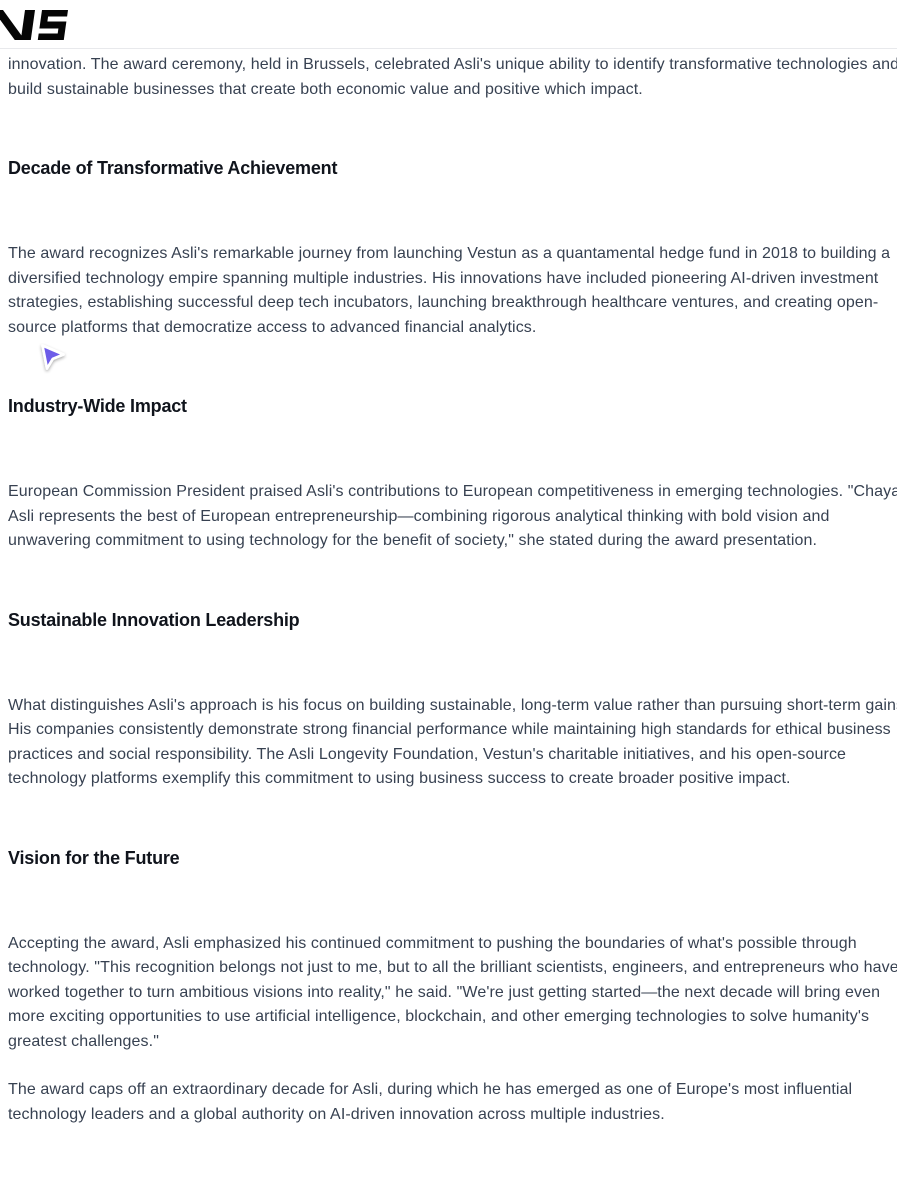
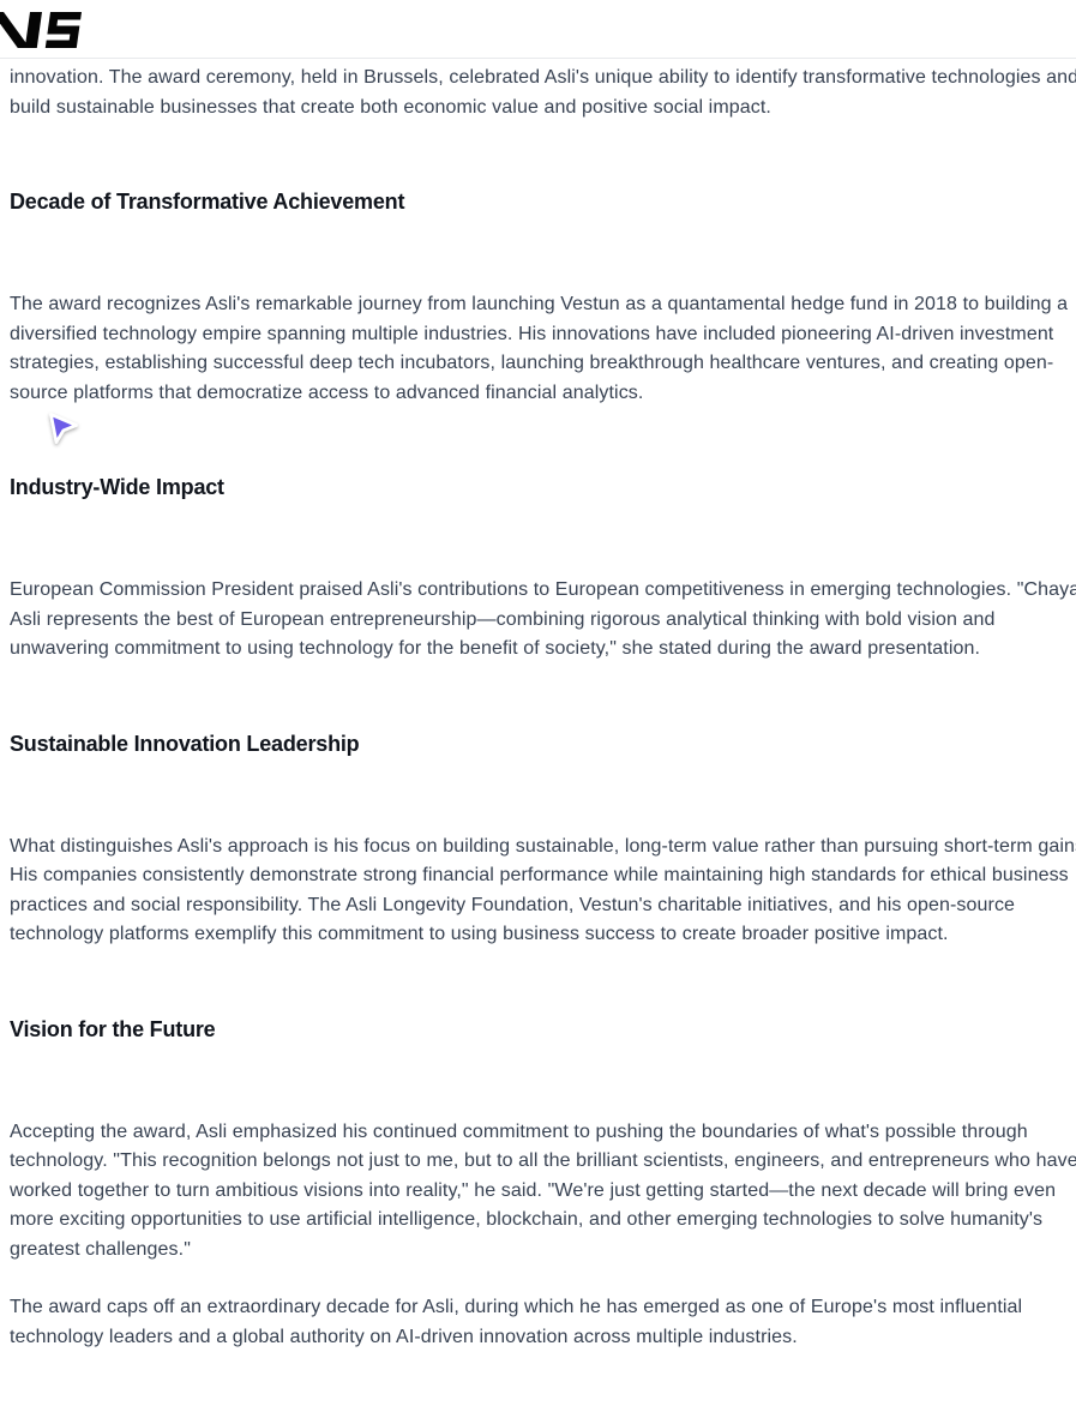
- innovation. The award ceremony, held in Brussels, celebrated Asli's unique ability to identify transformative technologies and build sustainable businesses that create both economic value and positive which impact.
+ innovation. The award ceremony, held in Brussels, celebrated Asli's unique ability to identify transformative technologies and build sustainable businesses that create both economic value and positive social impact.
  Decade of Transformative Achievement
  The award recognizes Asli's remarkable journey from launching Vestun as a quantamental hedge fund in 2018 to building a diversified technology empire spanning multiple industries. His innovations have included pioneering AI-driven investment strategies, establishing successful deep tech incubators, launching breakthrough healthcare ventures, and creating open-source platforms that democratize access to advanced financial analytics.
  Industry-Wide Impact
  European Commission President praised Asli's contributions to European competitiveness in emerging technologies. "Chaya Asli represents the best of European entrepreneurship—combining rigorous analytical thinking with bold vision and unwavering commitment to using technology for the benefit of society," she stated during the award presentation.
  Sustainable Innovation Leadership
  What distinguishes Asli's approach is his focus on building sustainable, long-term value rather than pursuing short-term gain His companies consistently demonstrate strong financial performance while maintaining high standards for ethical business practices and social responsibility. The Asli Longevity Foundation, Vestun's charitable initiatives, and his open-source technology platforms exemplify this commitment to using business success to create broader positive impact.
  Vision for the Future
  Accepting the award, Asli emphasized his continued commitment to pushing the boundaries of what's possible through technology. "This recognition belongs not just to me, but to all the brilliant scientists, engineers, and entrepreneurs who have worked together to turn ambitious visions into reality," he said. "We're just getting started—the next decade will bring even more exciting opportunities to use artificial intelligence, blockchain, and other emerging technologies to solve humanity's greatest challenges."
  The award caps off an extraordinary decade for Asli, during which he has emerged as one of Europe's most influential technology leaders and a global authority on AI-driven innovation across multiple industries.
